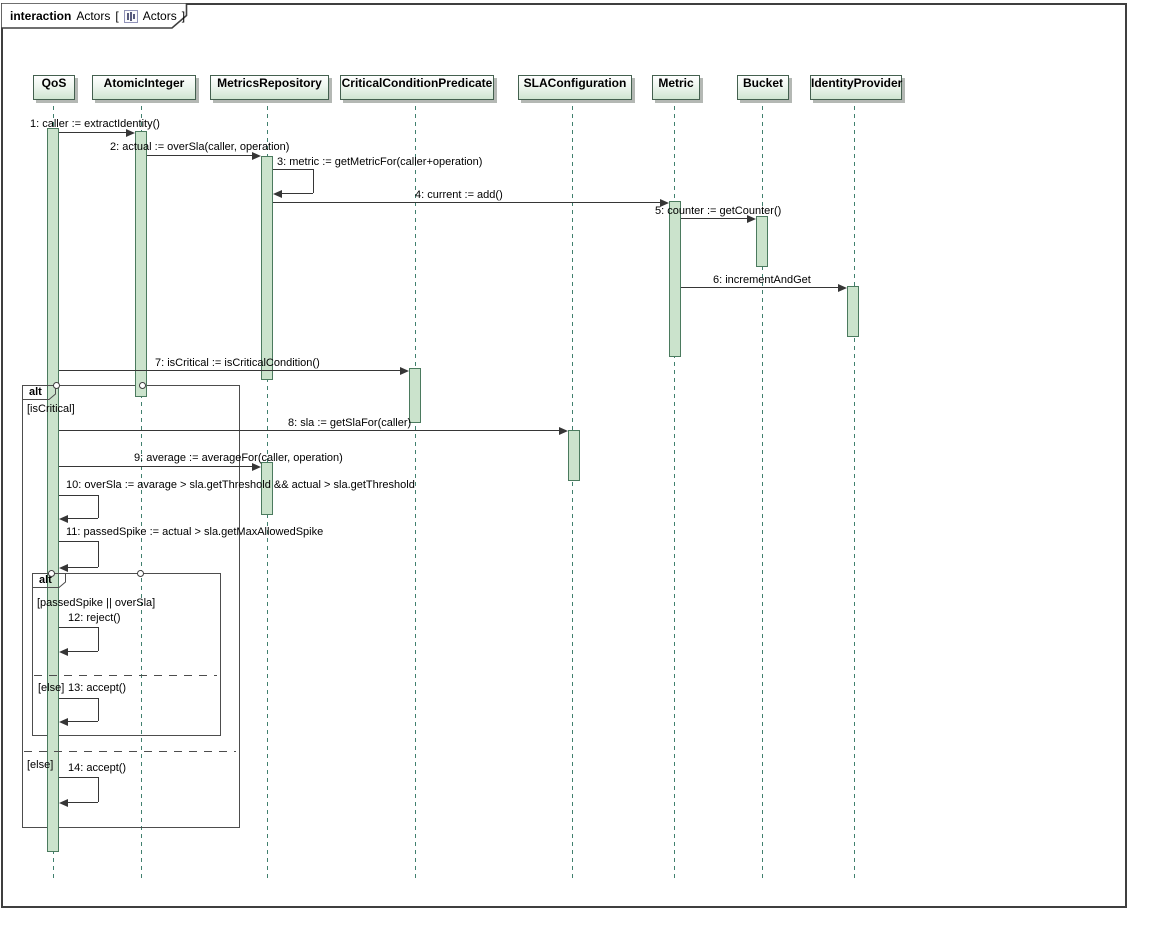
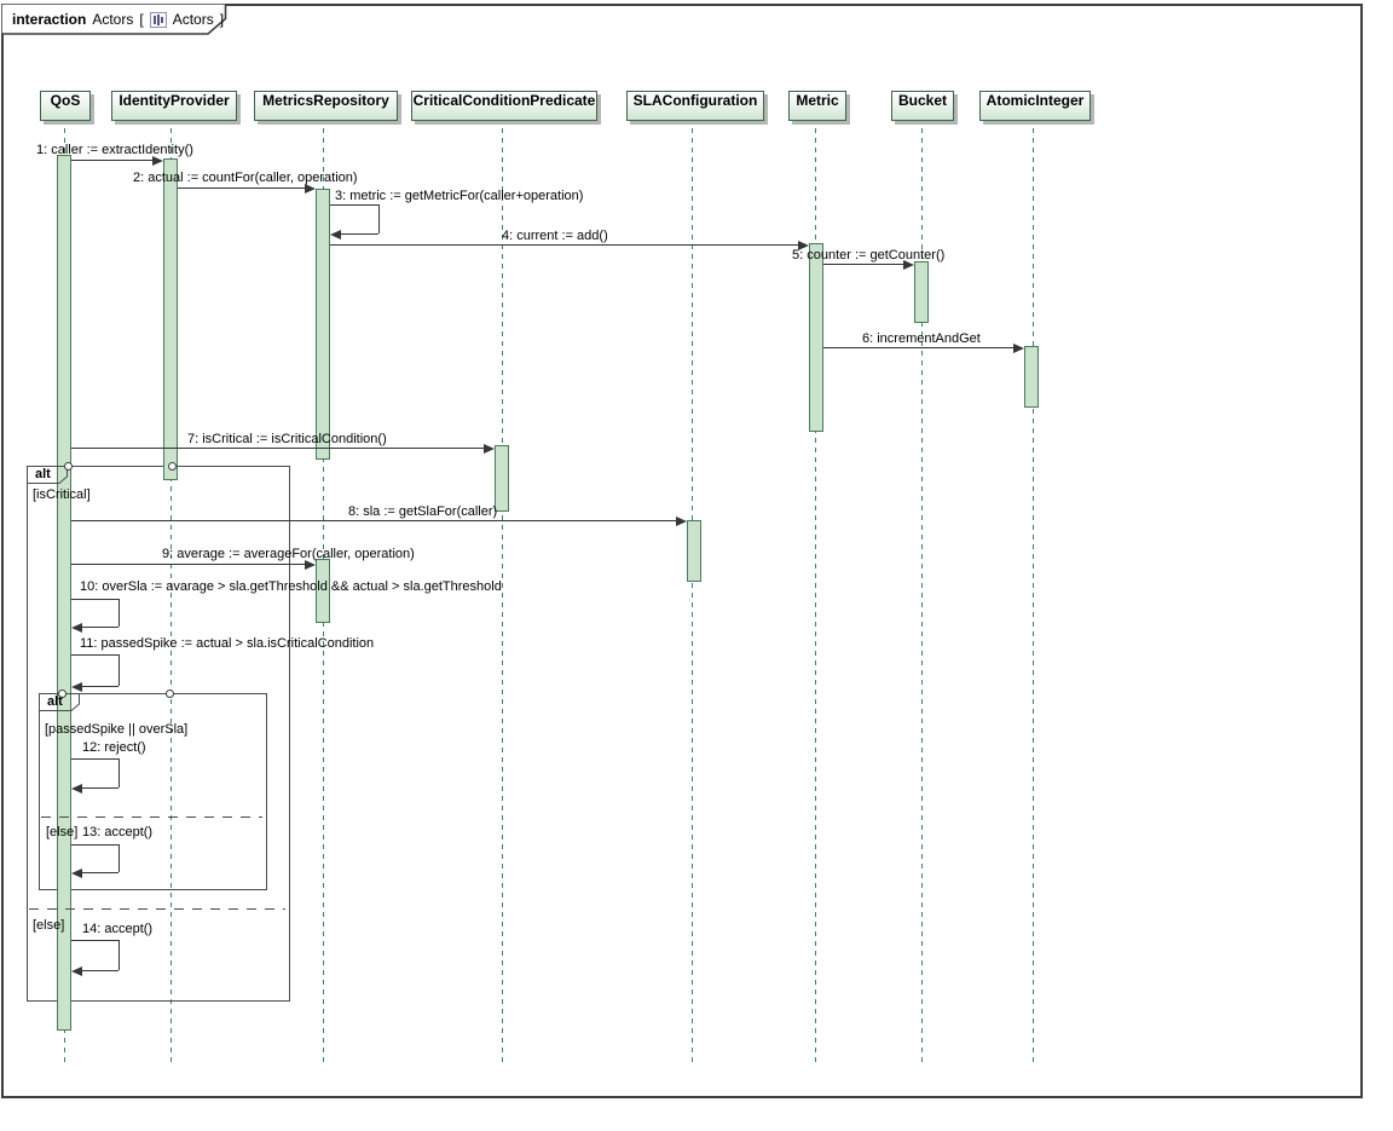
  interaction
  Actors
  [
  Actors
  ]
  QoS
- AtomicInteger
+ IdentityProvider
  MetricsRepository
  CriticalConditionPredicate
  SLAConfiguration
  Metric
  Bucket
- IdentityProvider
+ AtomicInteger
  alt
  [isCritical]
  [else]
  alt
  [passedSpike || overSla]
  [else]
  1: caller := extractIdentity()
- 2: actual := overSla(caller, operation)
+ 2: actual := countFor(caller, operation)
  4: current := add()
  5: counter := getCounter()
  6: incrementAndGet
  7: isCritical := isCriticalCondition()
  8: sla := getSlaFor(caller)
  9: average := averageFor(caller, operation)
  3: metric := getMetricFor(caller+operation)
  10: overSla := avarage > sla.getThreshold && actual > sla.getThreshold
- 11: passedSpike := actual > sla.getMaxAllowedSpike
+ 11: passedSpike := actual > sla.isCriticalCondition
  12: reject()
  13: accept()
  14: accept()
